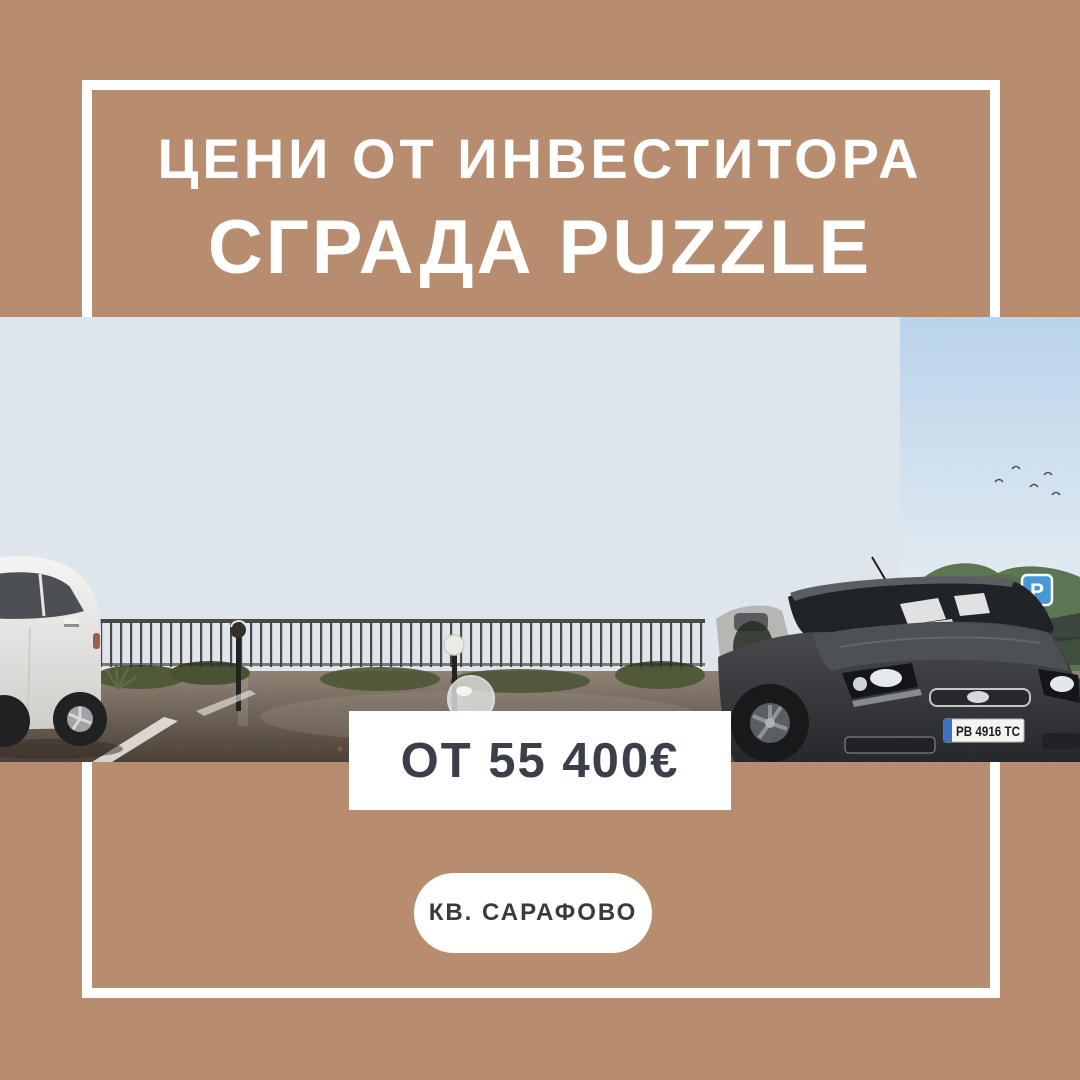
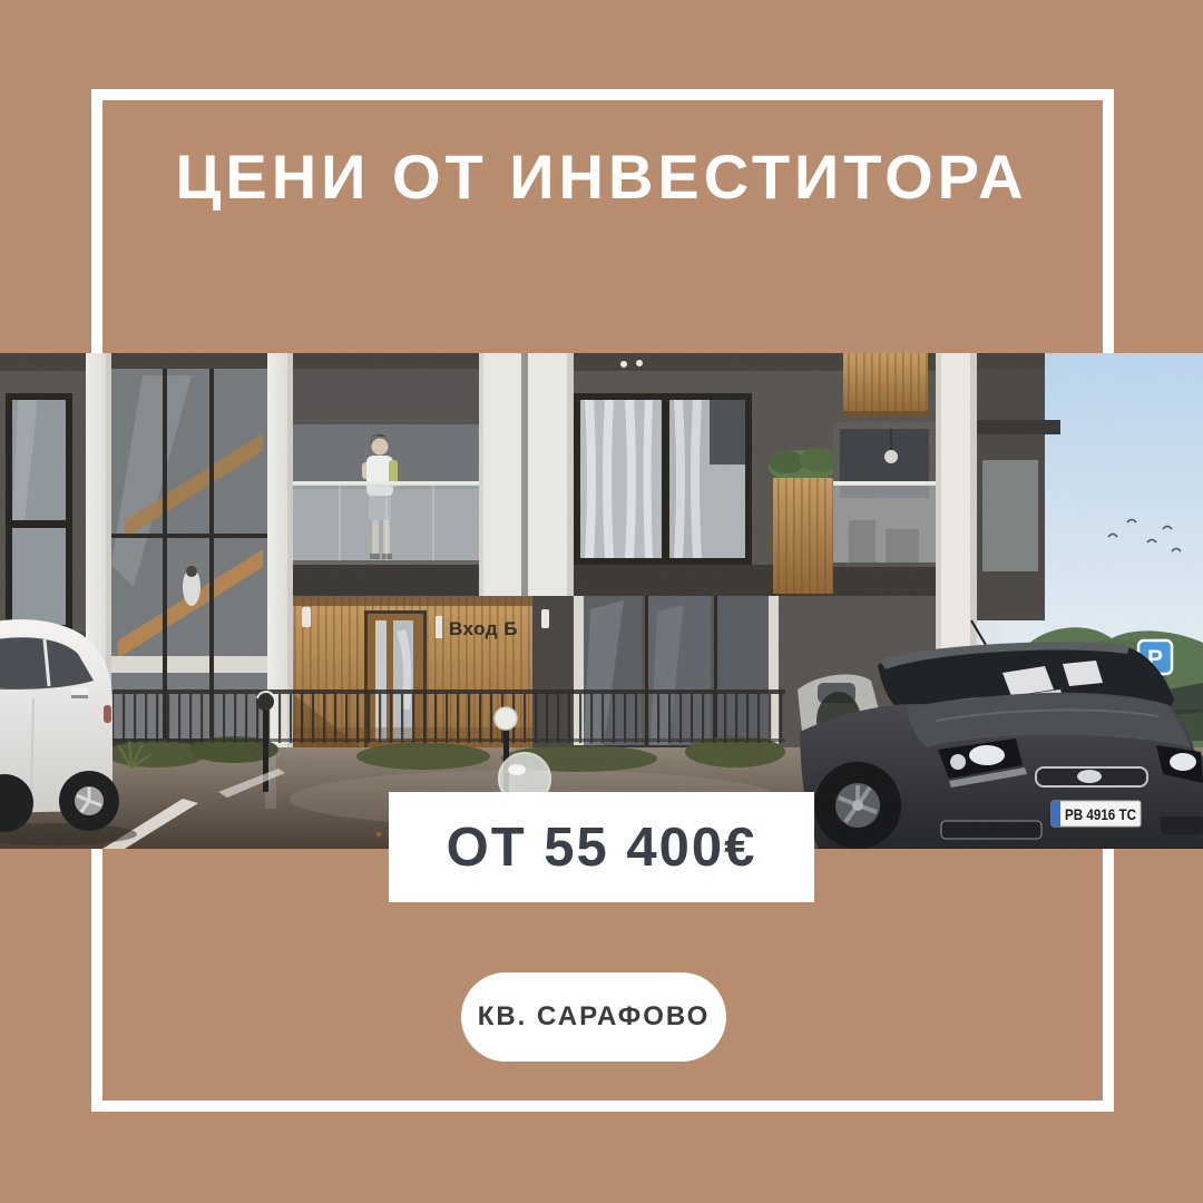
  ЦЕНИ ОТ ИНВЕСТИТОРА
- СГРАДА PUZZLE
  P
+ Вход Б
  PB 4916 TC
  ОТ 55 400€
  КВ. САРАФОВО
